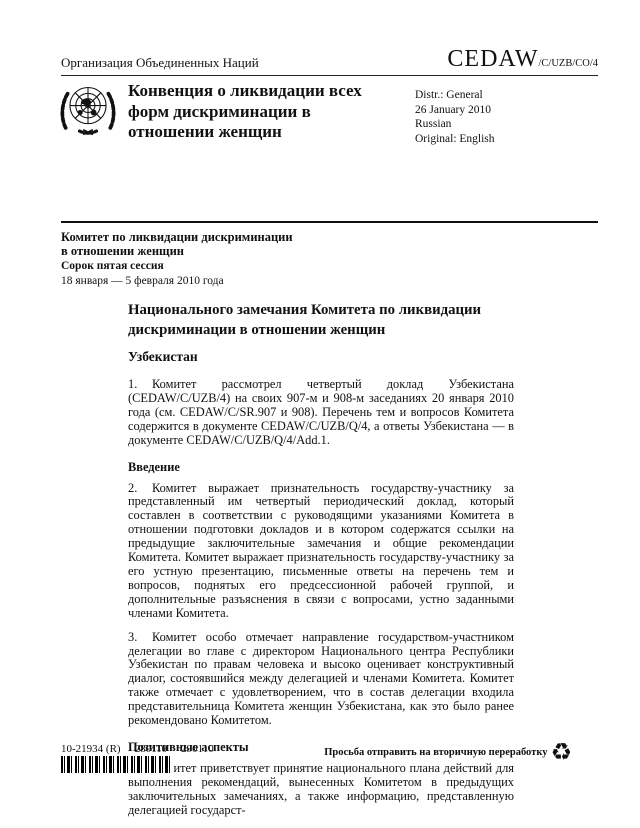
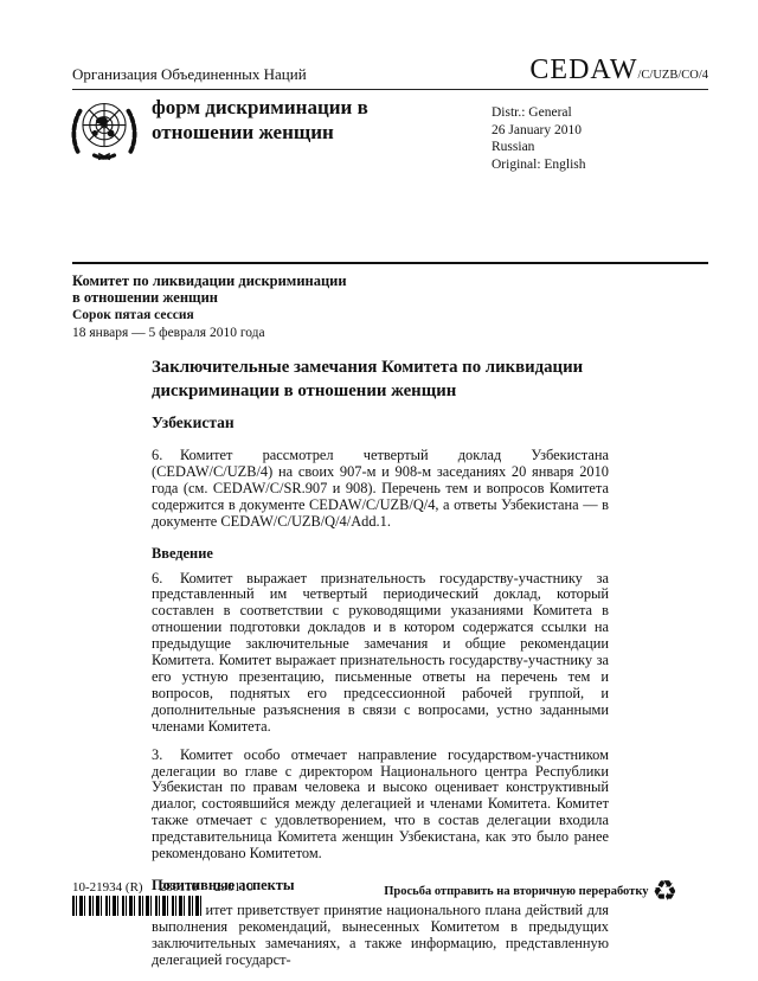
  Организация Объединенных Наций
  CEDAW
  /C/UZB/CO/4
- Конвенция о ликвидации всех
  форм дискриминации в
  отношении женщин
  Distr.: General
  26 January 2010
  Russian
  Original: English
  Комитет по ликвидации дискриминации
  в отношении женщин
  Сорок пятая сессия
  18 января — 5 февраля 2010 года
- Национального замечания Комитета по ликвидации дискриминации в отношении женщин
+ Заключительные замечания Комитета по ликвидации дискриминации в отношении женщин
  Узбекистан
- 1. Комитет рассмотрел четвертый доклад Узбекистана (CEDAW/C/UZB/4) на своих 907-м и 908-м заседаниях 20 января 2010 года (см. CEDAW/C/SR.907 и 908). Перечень тем и вопросов Комитета содержится в документе CEDAW/C/UZB/Q/4, а ответы Узбекистана — в документе CEDAW/C/UZB/Q/4/Add.1.
+ 6. Комитет рассмотрел четвертый доклад Узбекистана (CEDAW/C/UZB/4) на своих 907-м и 908-м заседаниях 20 января 2010 года (см. CEDAW/C/SR.907 и 908). Перечень тем и вопросов Комитета содержится в документе CEDAW/C/UZB/Q/4, а ответы Узбекистана — в документе CEDAW/C/UZB/Q/4/Add.1.
  Введение
- 2. Комитет выражает признательность государству-участнику за представленный им четвертый периодический доклад, который составлен в соответствии с руководящими указаниями Комитета в отношении подготовки докладов и в котором содержатся ссылки на предыдущие заключительные замечания и общие рекомендации Комитета. Комитет выражает признательность государству-участнику за его устную презентацию, письменные ответы на перечень тем и вопросов, поднятых его предсессионной рабочей группой, и дополнительные разъяснения в связи с вопросами, устно заданными членами Комитета.
+ 6. Комитет выражает признательность государству-участнику за представленный им четвертый периодический доклад, который составлен в соответствии с руководящими указаниями Комитета в отношении подготовки докладов и в котором содержатся ссылки на предыдущие заключительные замечания и общие рекомендации Комитета. Комитет выражает признательность государству-участнику за его устную презентацию, письменные ответы на перечень тем и вопросов, поднятых его предсессионной рабочей группой, и дополнительные разъяснения в связи с вопросами, устно заданными членами Комитета.
  3. Комитет особо отмечает направление государством-участником делегации во главе с директором Национального центра Республики Узбекистан по правам человека и высоко оценивает конструктивный диалог, состоявшийся между делегацией и членами Комитета. Комитет также отмечает с удовлетворением, что в состав делегации входила представительница Комитета женщин Узбекистана, как это было ранее рекомендовано Комитетом.
  Позитивные аспекты
  итет приветствует принятие национального плана действий для выполнения рекомендаций, вынесенных Комитетом в предыдущих заключительных замечаниях, а также информацию, представленную делегацией государст-
  10-21934 (R) 280110 290110
  Просьба отправить на вторичную переработку
  ♻
